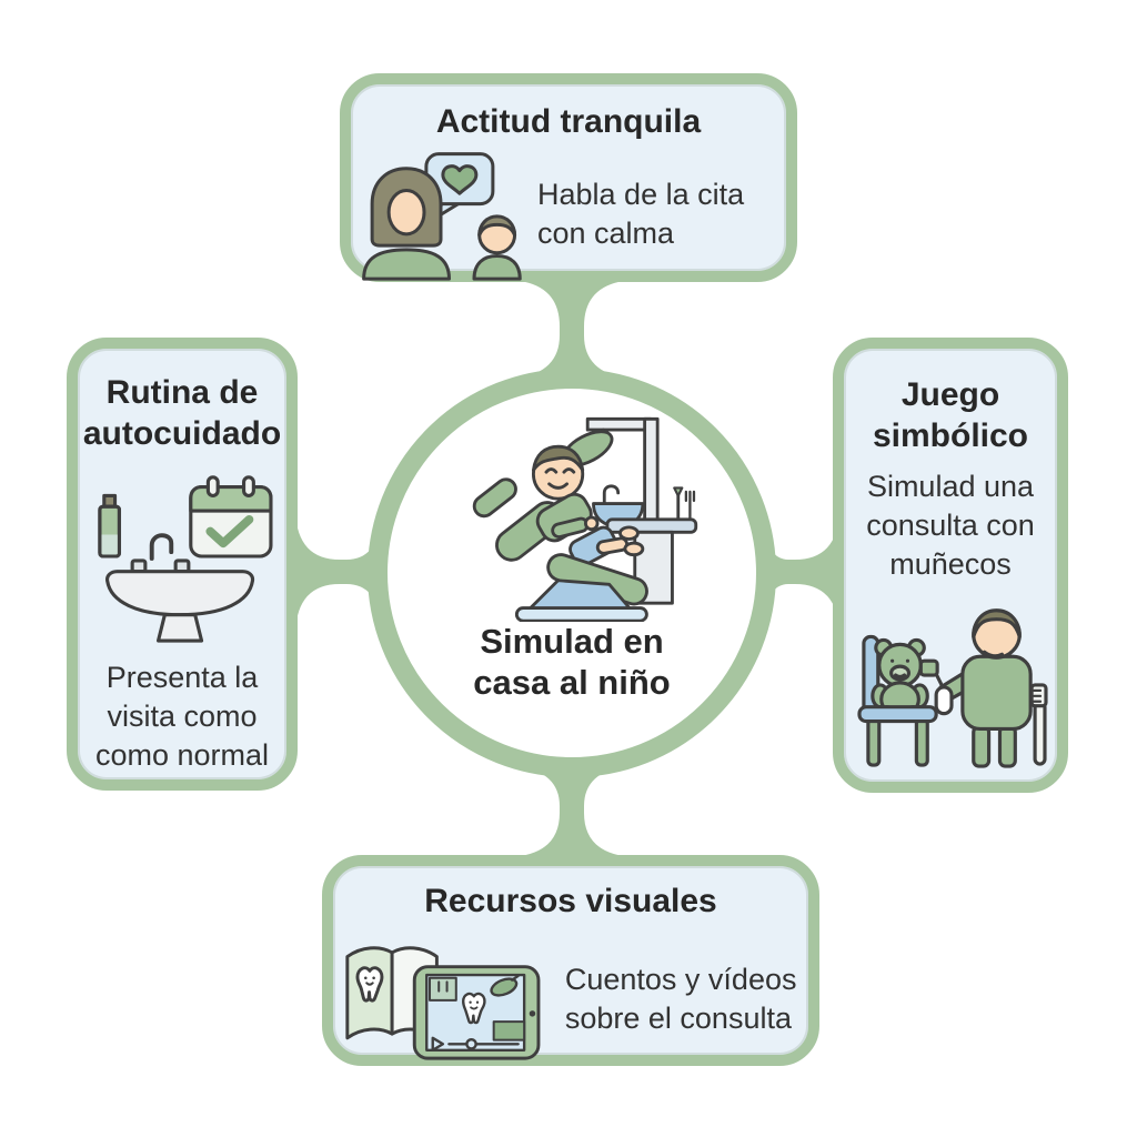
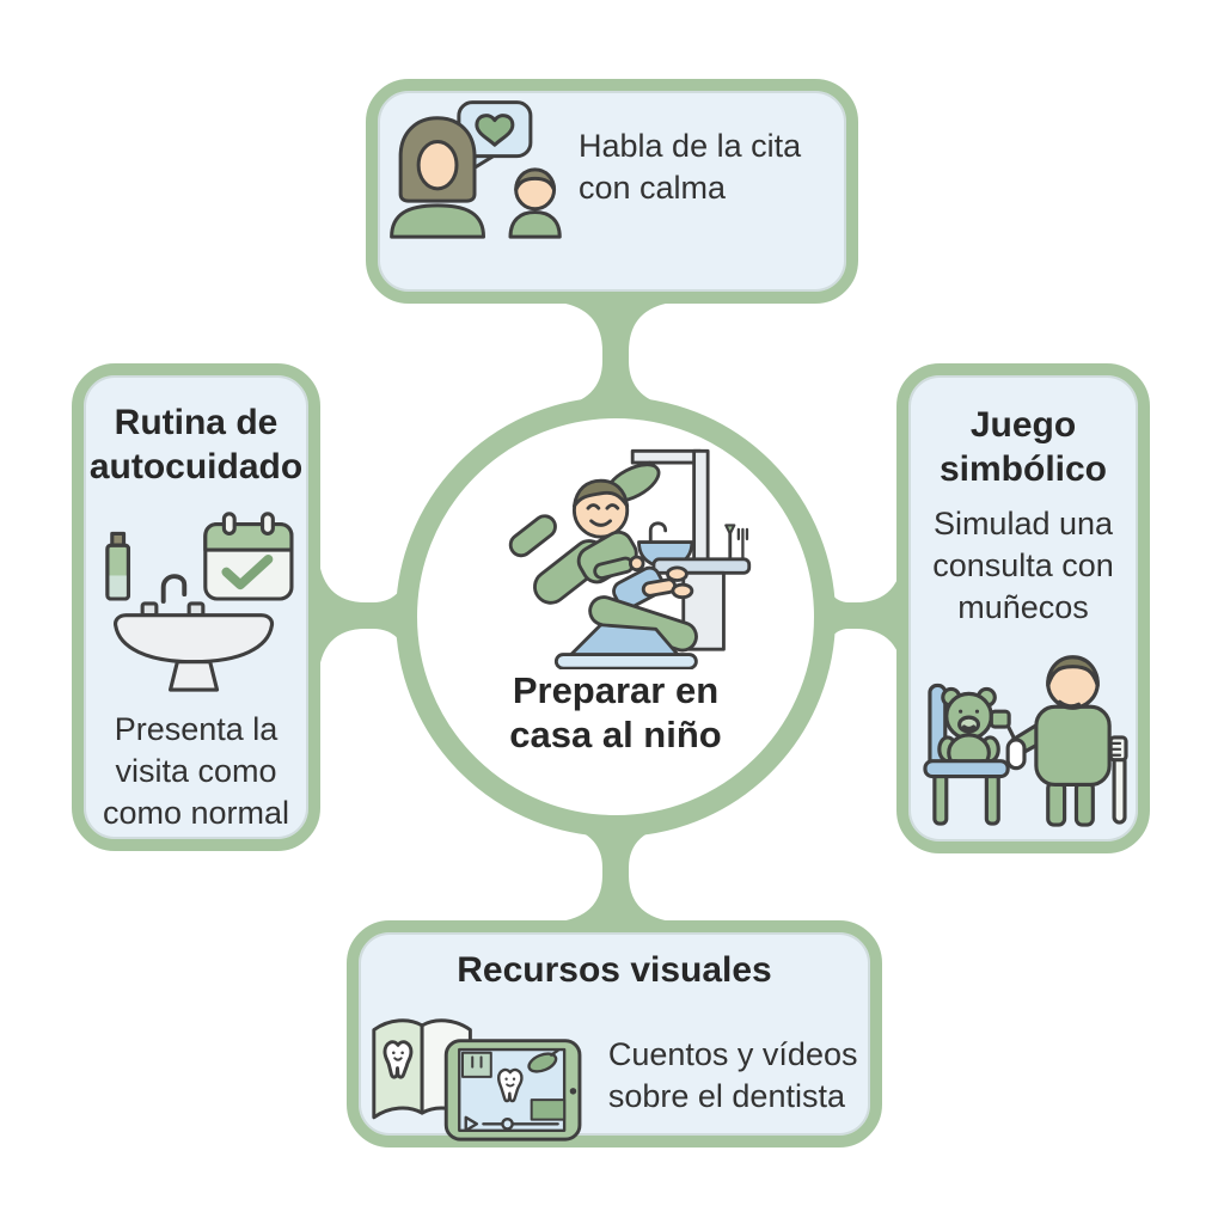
- Actitud tranquila
  Habla de la cita con calma
  Rutina de autocuidado
  Presenta la visita como como normal
  Juego simbólico
  Simulad una consulta con muñecos
  Recursos visuales
- Cuentos y vídeos sobre el consulta
+ Cuentos y vídeos sobre el dentista
- Simulad en casa al niño
+ Preparar en casa al niño
